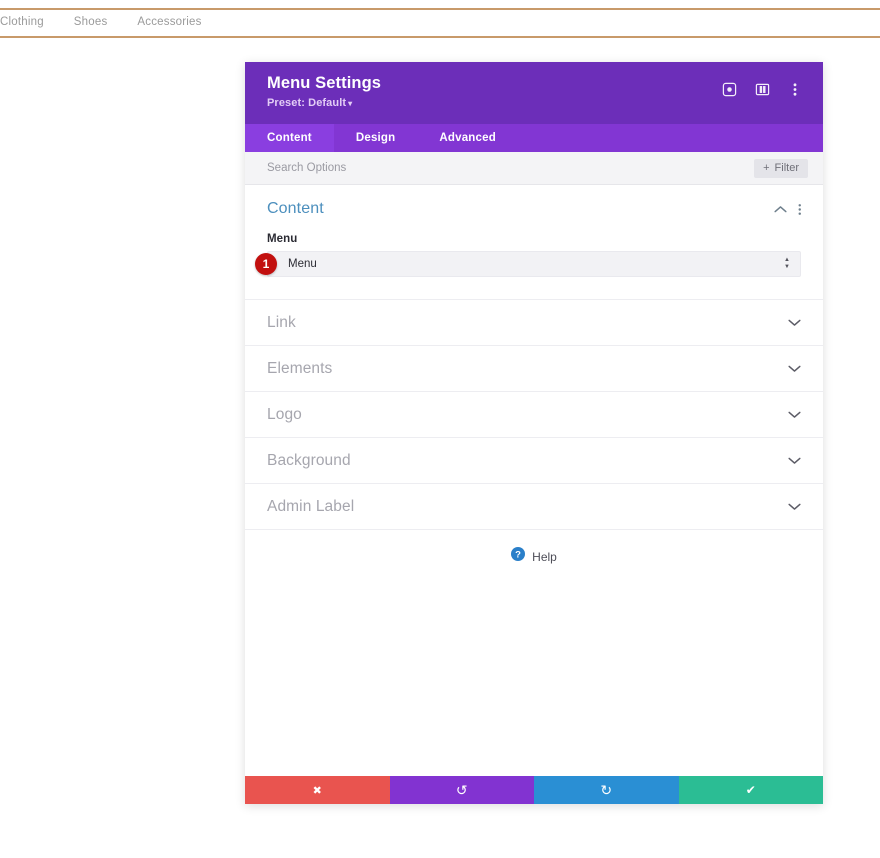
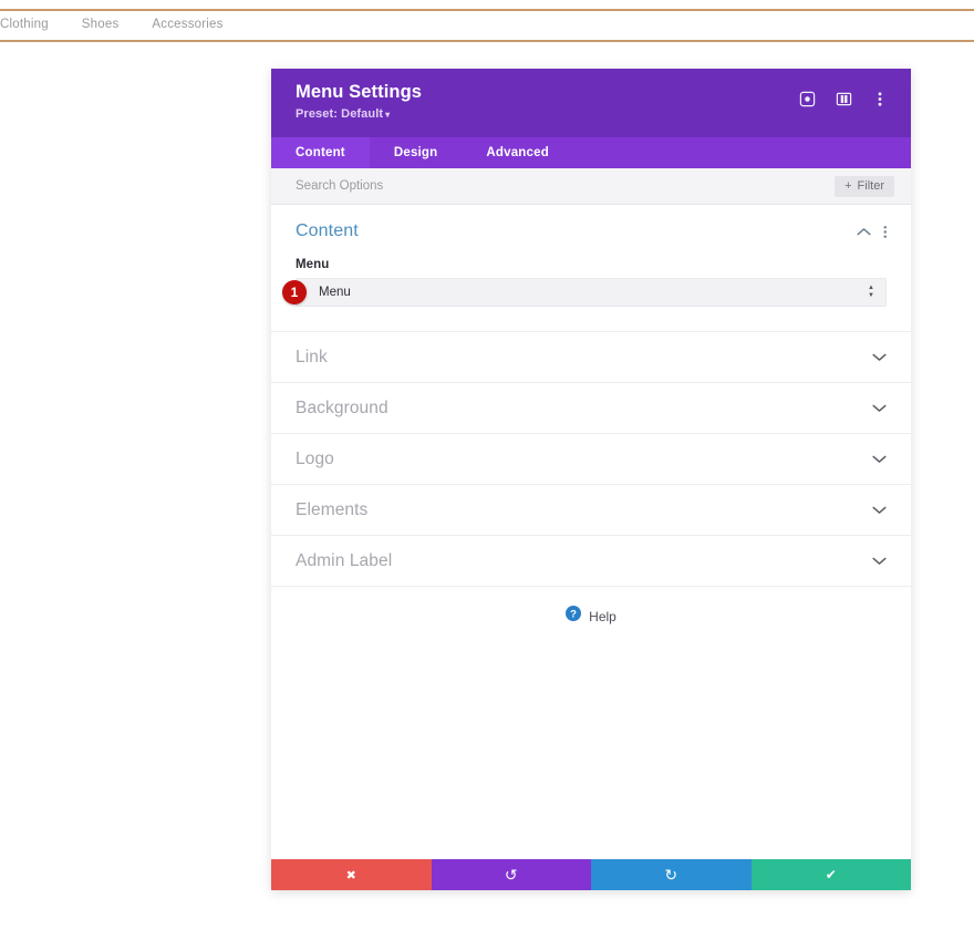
  Clothing
  Shoes
  Accessories
  Menu Settings
  Preset: Default ▾
  Content
  Design
  Advanced
  Search Options
  +
  Filter
  Content
  Menu
  1
  Menu
  Link
- Elements
+ Background
  Logo
- Background
+ Elements
  Admin Label
  ?
  Help
  ✖
  ↺
  ↻
  ✔
